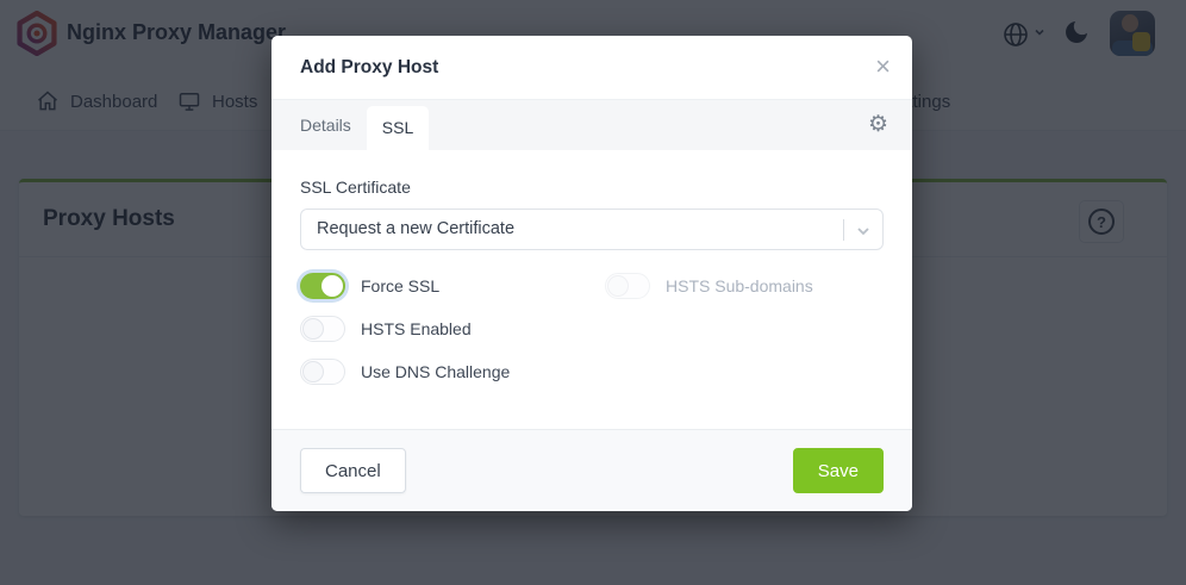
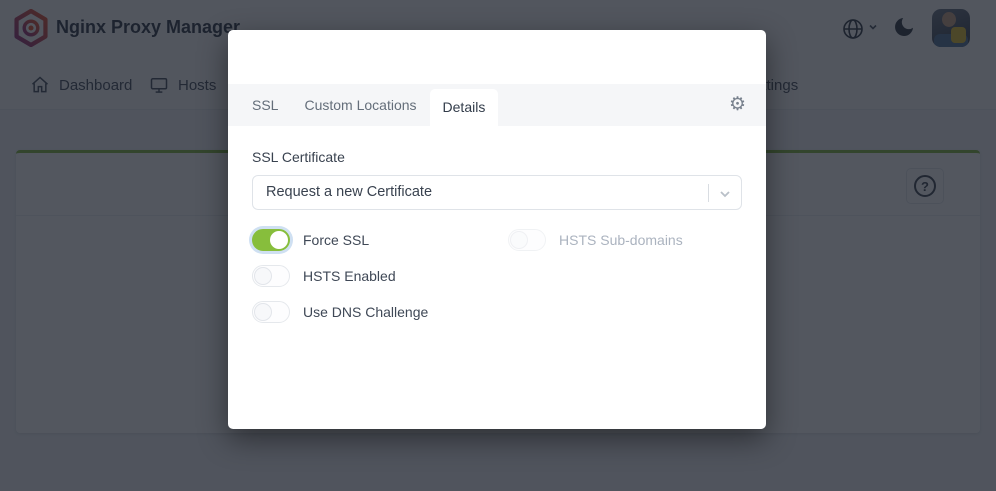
  Nginx Proxy Manager
  Dashboard
  Hosts
- Proxy Hosts
  ?
- Add Proxy Host
- ×
- Details
+ SSL
+ Custom Locations
- SSL
+ Details
  ⚙
  SSL Certificate
  Request a new Certificate
  Force SSL
  HSTS Enabled
  Use DNS Challenge
  HSTS Sub-domains
- Cancel
- Save
